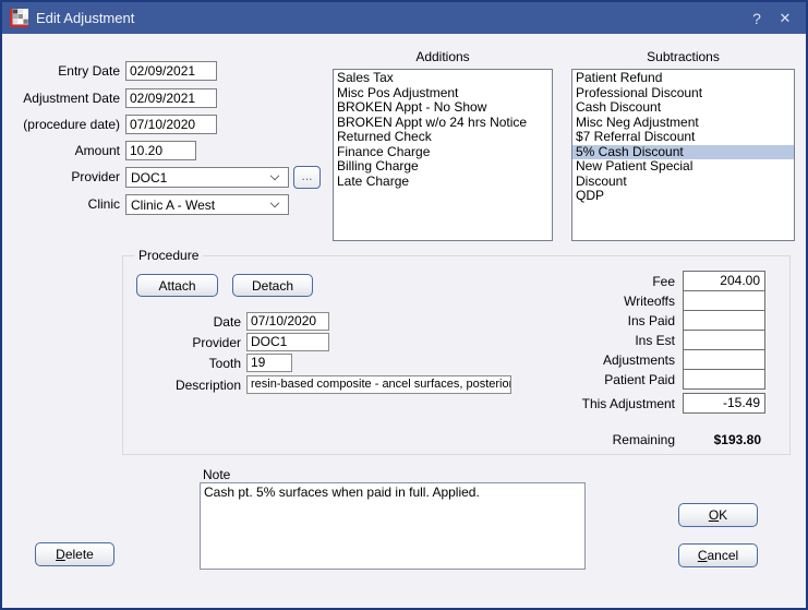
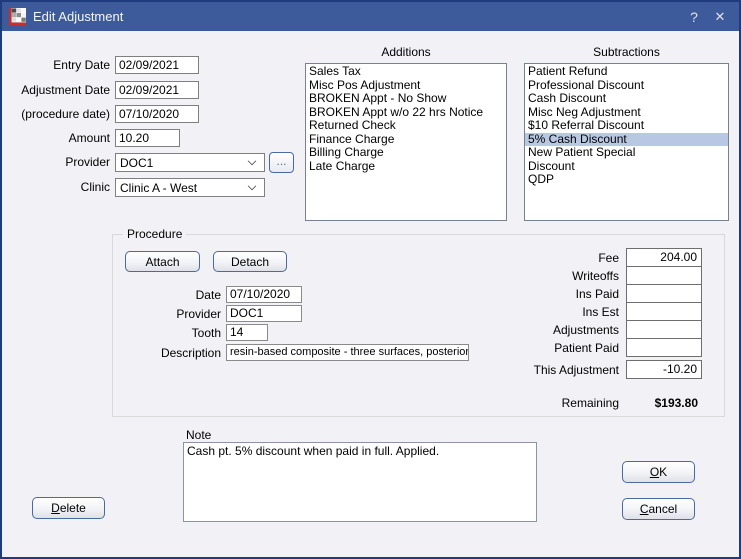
  Edit Adjustment
  ?
  ✕
  Entry Date
  02/09/2021
  Adjustment Date
  02/09/2021
  (procedure date)
  07/10/2020
  Amount
  10.20
  Provider
  DOC1
  ...
  Clinic
  Clinic A - West
  Additions
  Sales Tax
  Misc Pos Adjustment
  BROKEN Appt - No Show
- BROKEN Appt w/o 24 hrs Notice
+ BROKEN Appt w/o 22 hrs Notice
  Returned Check
  Finance Charge
  Billing Charge
  Late Charge
  Subtractions
  Patient Refund
  Professional Discount
  Cash Discount
  Misc Neg Adjustment
- $7 Referral Discount
+ $10 Referral Discount
  5% Cash Discount
  New Patient Special
  Discount
  QDP
  Procedure
  Attach
  Detach
  Date
  07/10/2020
  Provider
  DOC1
  Tooth
- 19
+ 14
  Description
- resin-based composite - ancel surfaces, posterior
+ resin-based composite - three surfaces, posterior
  Fee
  204.00
  Writeoffs
  Ins Paid
  Ins Est
  Adjustments
  Patient Paid
  This Adjustment
- -15.49
+ -10.20
  Remaining
  $193.80
  Note
- Cash pt. 5% surfaces when paid in full. Applied.
+ Cash pt. 5% discount when paid in full. Applied.
  D
  elete
  O
  K
  C
  ancel
